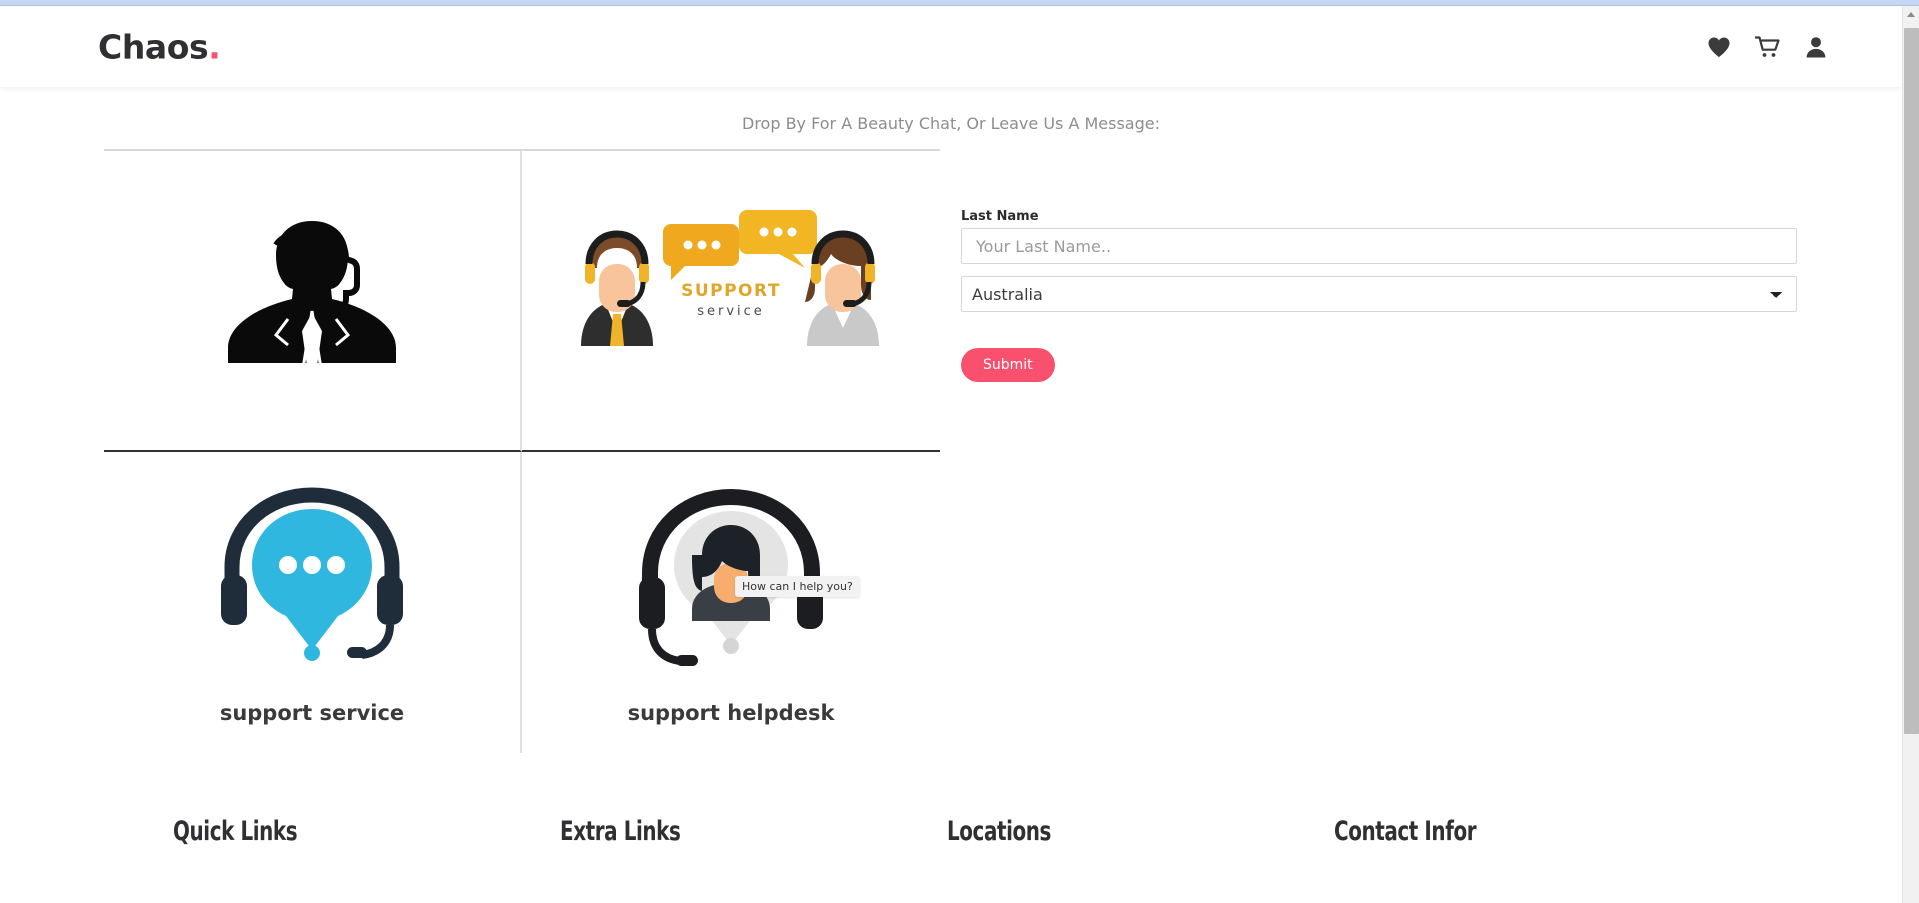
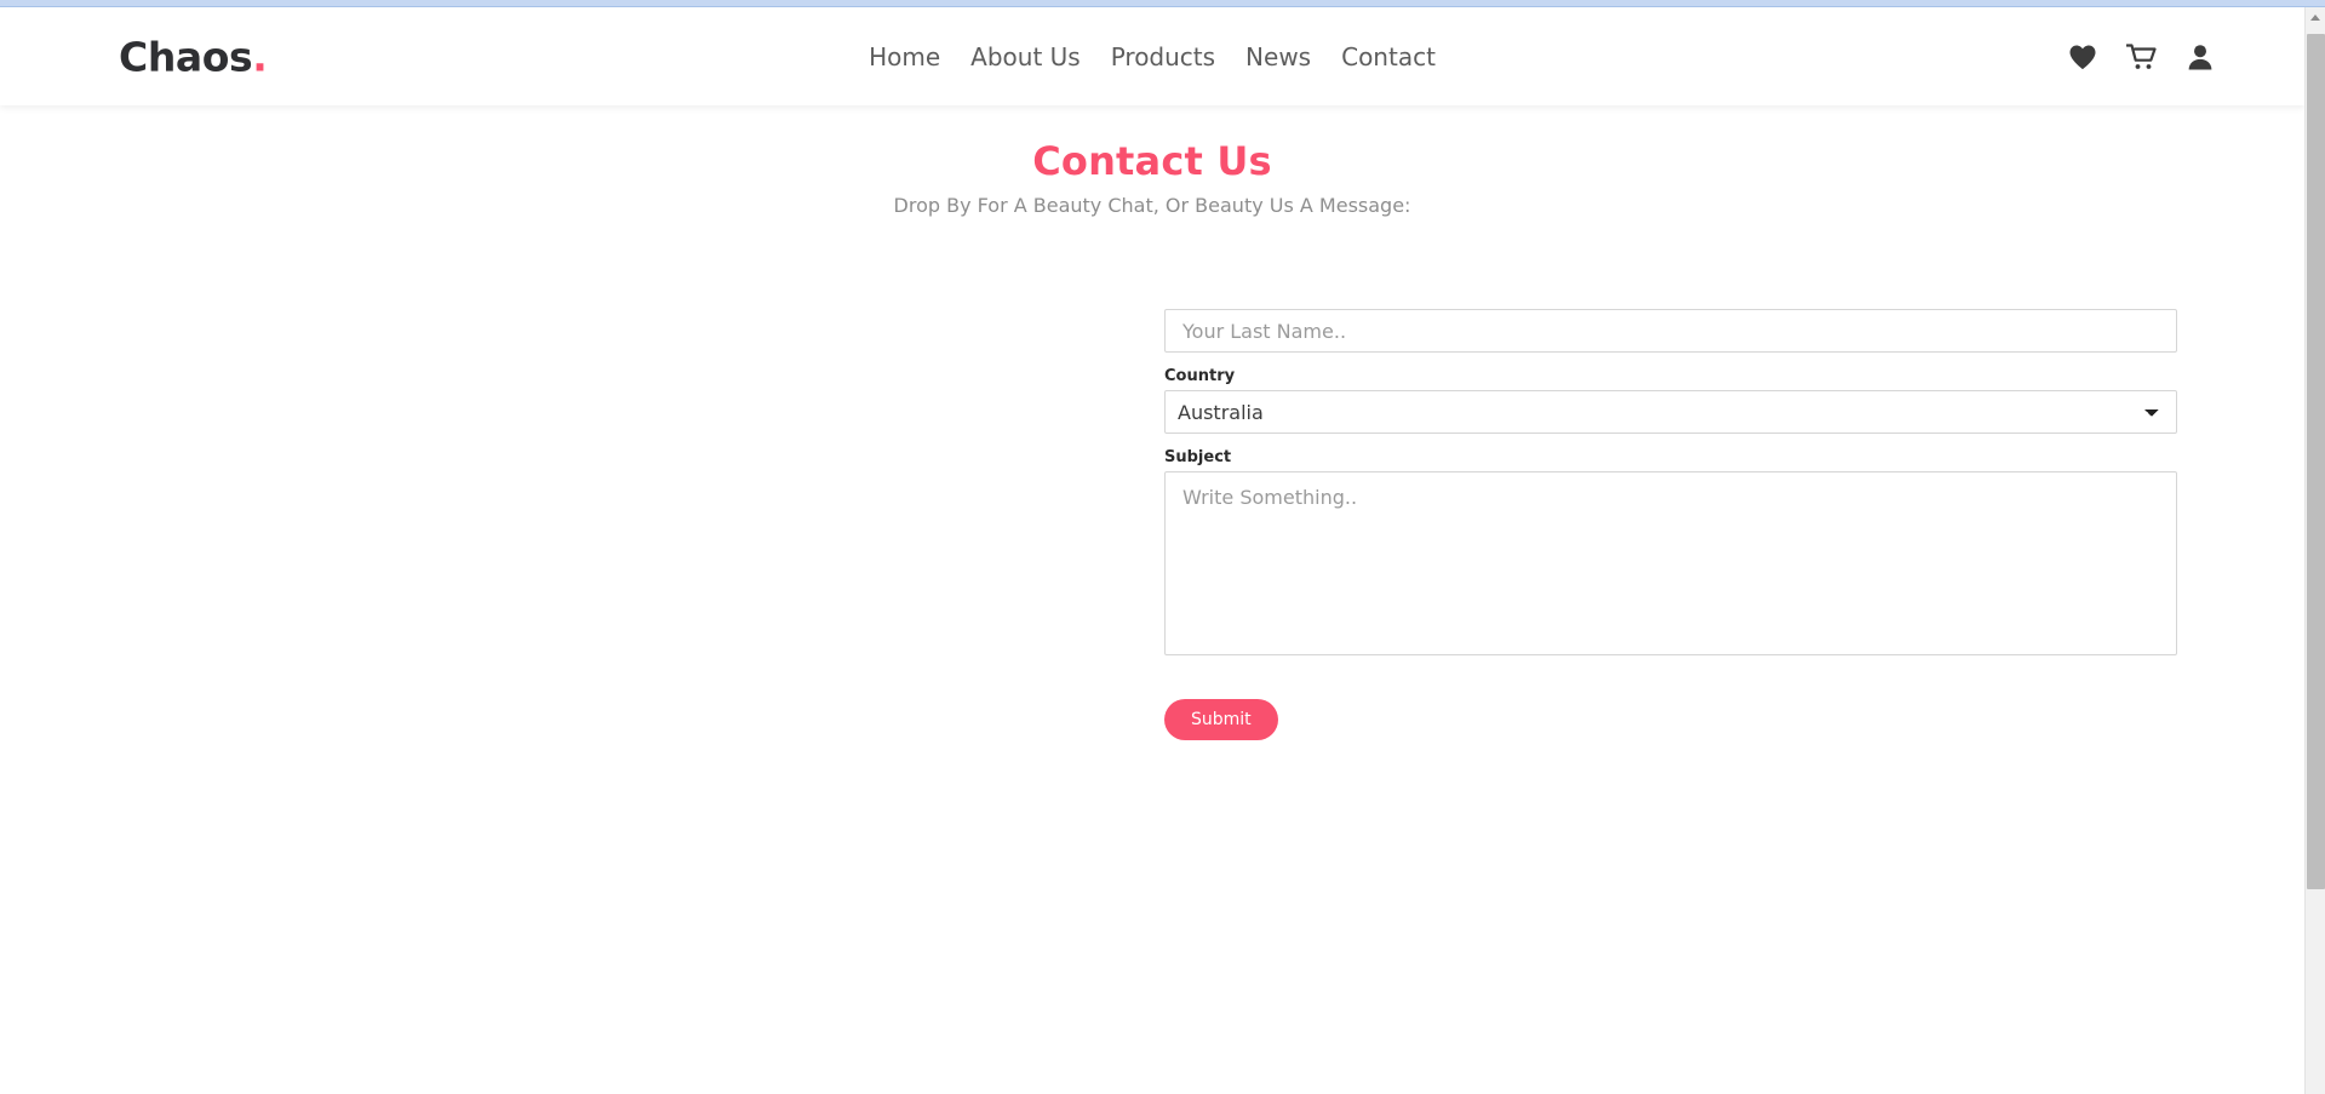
  Chaos.
+ Home
+ About Us
+ Products
+ News
+ Contact
+ Contact Us
- Drop By For A Beauty Chat, Or Leave Us A Message:
+ Drop By For A Beauty Chat, Or Beauty Us A Message:
- SUPPORT
- service
- support service
- How can I help you?
- support helpdesk
- Last Name
  Your Last Name..
+ Country
  Australia
+ Subject
+ Write Something..
  Submit
- Quick Links
- Extra Links
- Locations
- Contact Infor
